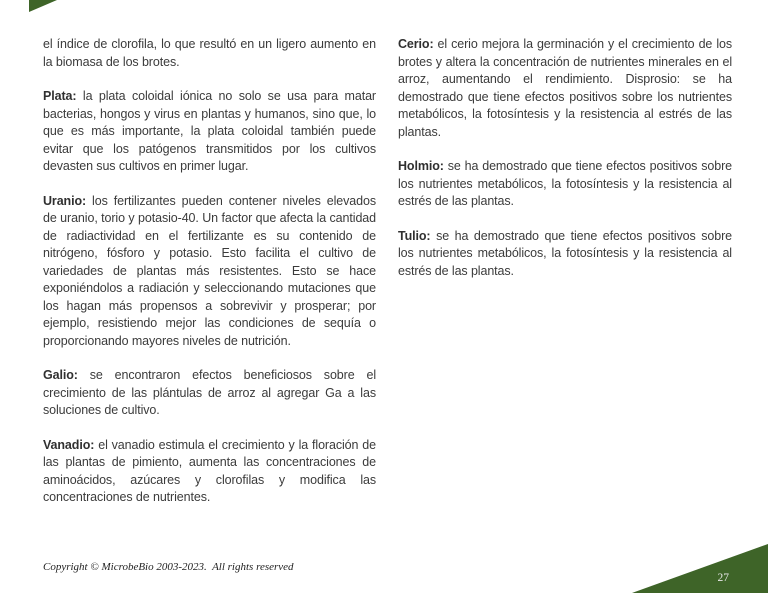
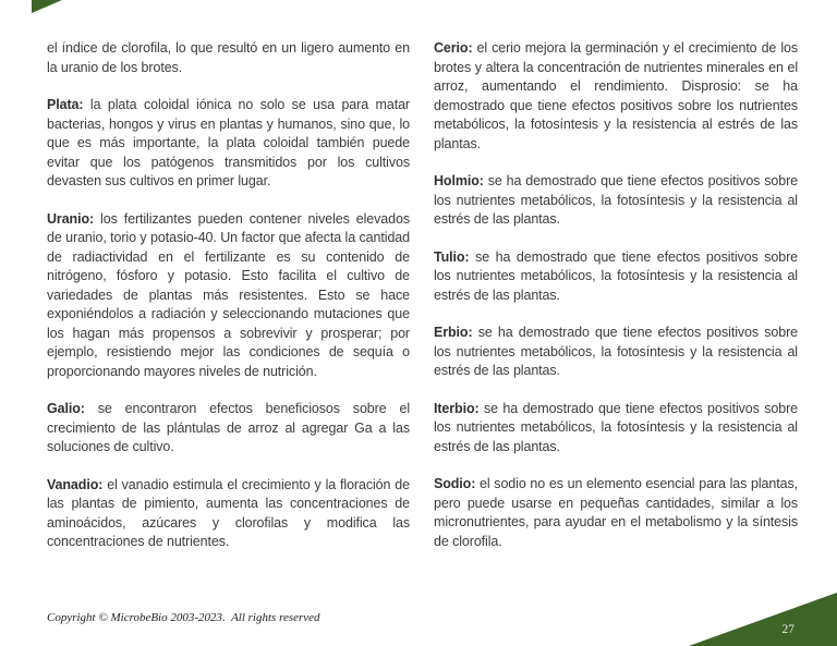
- el índice de clorofila, lo que resultó en un ligero aumento en la biomasa de los brotes.
+ el índice de clorofila, lo que resultó en un ligero aumento en la uranio de los brotes.
  Plata: la plata coloidal iónica no solo se usa para matar bacterias, hongos y virus en plantas y humanos, sino que, lo que es más importante, la plata coloidal también puede evitar que los patógenos transmitidos por los cultivos devasten sus cultivos en primer lugar.
  Uranio: los fertilizantes pueden contener niveles elevados de uranio, torio y potasio-40. Un factor que afecta la cantidad de radiactividad en el fertilizante es su contenido de nitrógeno, fósforo y potasio. Esto facilita el cultivo de variedades de plantas más resistentes. Esto se hace exponiéndolos a radiación y seleccionando mutaciones que los hagan más propensos a sobrevivir y prosperar; por ejemplo, resistiendo mejor las condiciones de sequía o proporcionando mayores niveles de nutrición.
  Galio: se encontraron efectos beneficiosos sobre el crecimiento de las plántulas de arroz al agregar Ga a las soluciones de cultivo.
  Vanadio: el vanadio estimula el crecimiento y la floración de las plantas de pimiento, aumenta las concentraciones de aminoácidos, azúcares y clorofilas y modifica las concentraciones de nutrientes.
  Cerio: el cerio mejora la germinación y el crecimiento de los brotes y altera la concentración de nutrientes minerales en el arroz, aumentando el rendimiento. Disprosio: se ha demostrado que tiene efectos positivos sobre los nutrientes metabólicos, la fotosíntesis y la resistencia al estrés de las plantas.
  Holmio: se ha demostrado que tiene efectos positivos sobre los nutrientes metabólicos, la fotosíntesis y la resistencia al estrés de las plantas.
  Tulio: se ha demostrado que tiene efectos positivos sobre los nutrientes metabólicos, la fotosíntesis y la resistencia al estrés de las plantas.
+ Erbio: se ha demostrado que tiene efectos positivos sobre los nutrientes metabólicos, la fotosíntesis y la resistencia al estrés de las plantas.
+ Iterbio: se ha demostrado que tiene efectos positivos sobre los nutrientes metabólicos, la fotosíntesis y la resistencia al estrés de las plantas.
+ Sodio: el sodio no es un elemento esencial para las plantas, pero puede usarse en pequeñas cantidades, similar a los micronutrientes, para ayudar en el metabolismo y la síntesis de clorofila.
  Copyright © MicrobeBio 2003-2023. All rights reserved
  27
